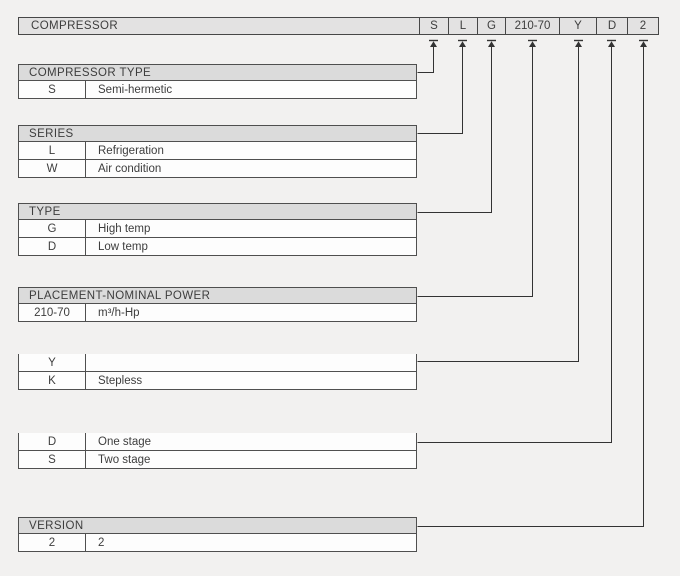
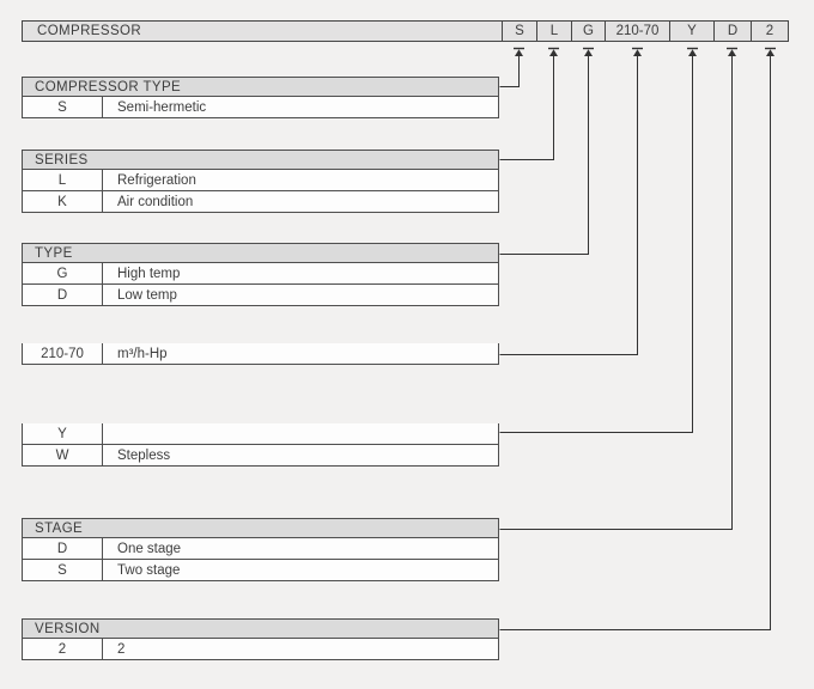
  COMPRESSOR
  S
  L
  G
  210-70
  Y
  D
  2
  COMPRESSOR TYPE
  S
  Semi-hermetic
  SERIES
  L
  Refrigeration
- W
+ K
  Air condition
  TYPE
  G
  High temp
  D
  Low temp
- PLACEMENT-NOMINAL POWER
  210-70
  m³/h-Hp
  Y
- K
+ W
  Stepless
+ STAGE
  D
  One stage
  S
  Two stage
  VERSION
  2
  2
